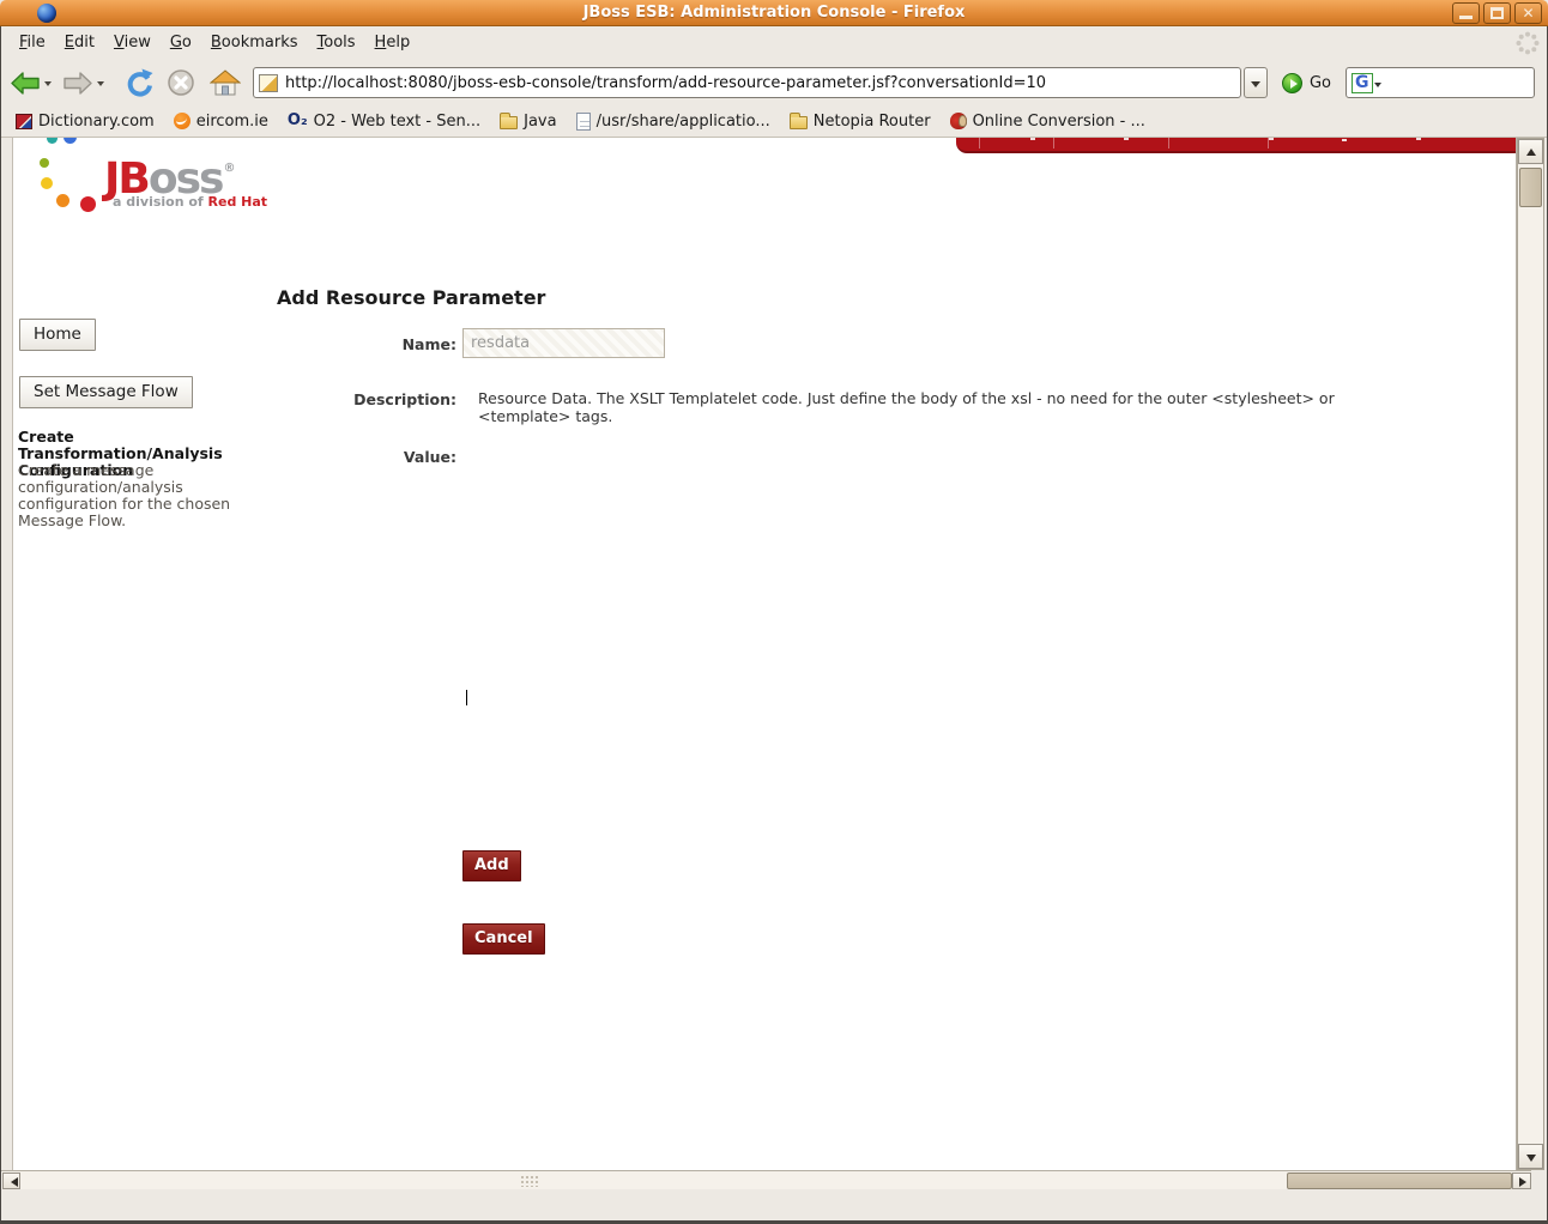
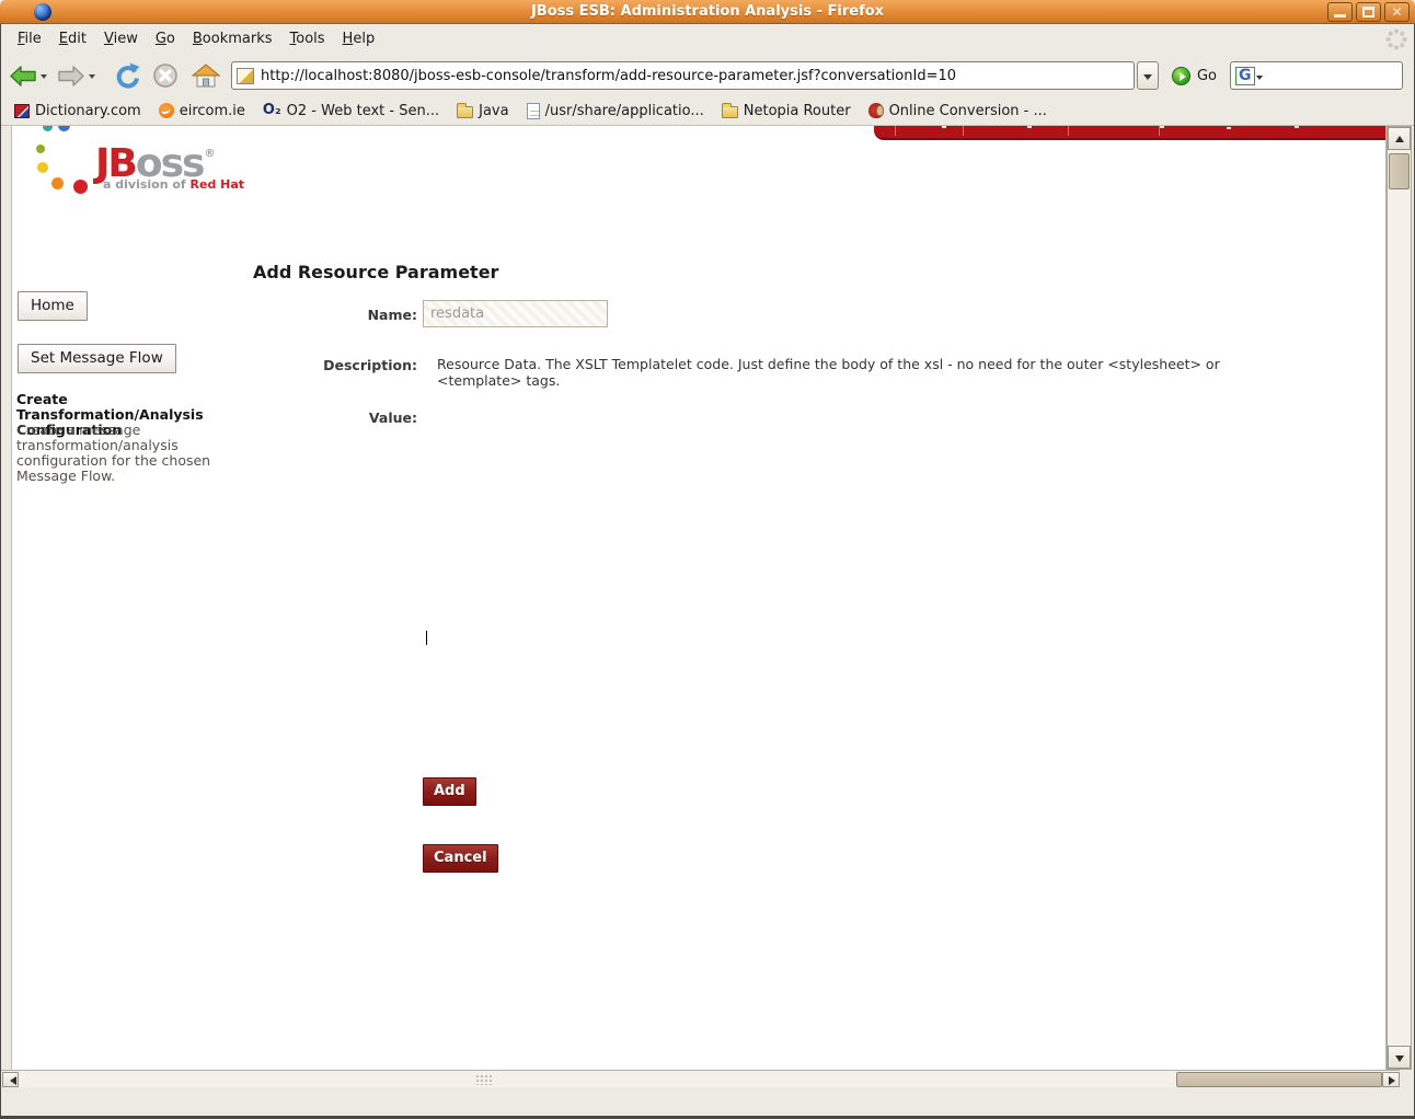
- JBoss ESB: Administration Console - Firefox
+ JBoss ESB: Administration Analysis - Firefox
  ✕
  File
  Edit
  View
  Go
  Bookmarks
  Tools
  Help
  http://localhost:8080/jboss-esb-console/transform/add-resource-parameter.jsf?conversationId=10
  Go
  G
  Dictionary.com
  eircom.ie
  O₂
  O2 - Web text - Sen...
  Java
  /usr/share/applicatio...
  Netopia Router
  Online Conversion - ...
  JBoss®
  a division of Red Hat
  Add Resource Parameter
  Home
  Set Message Flow
  Create Transformation/Analysis Configuration
- Create a message configuration/analysis configuration for the chosen Message Flow.
+ Create a message transformation/analysis configuration for the chosen Message Flow.
  Name:
  resdata
  Description:
  Resource Data. The XSLT Templatelet code. Just define the body of the xsl - no need for the outer <stylesheet> or <template> tags.
  Value:
  Add
  Cancel
